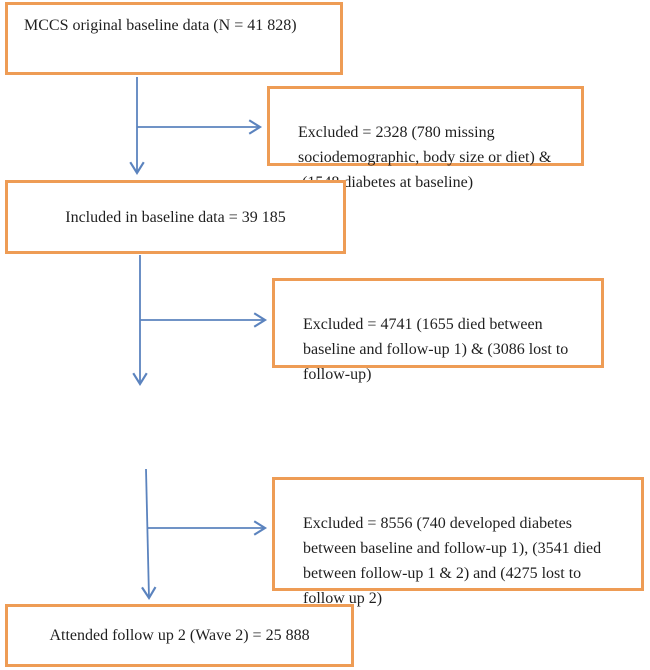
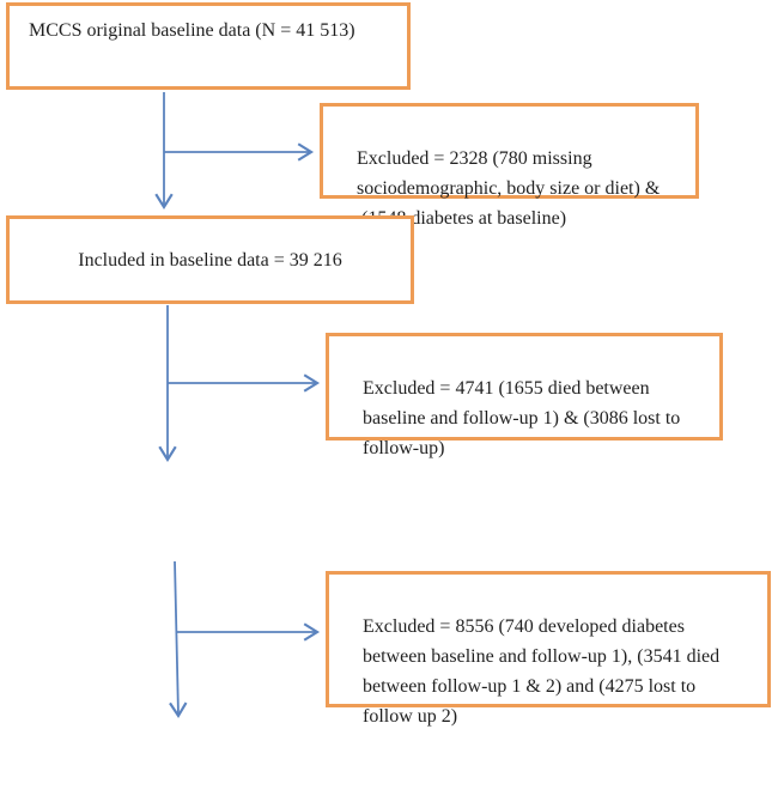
- MCCS original baseline data (N = 41 828)
+ MCCS original baseline data (N = 41 513)
  Excluded = 2328 (780 missing
  sociodemographic, body size or diet) &
  diabetes at baseline)
- Included in baseline data = 39 185
+ Included in baseline data = 39 216
  Excluded = 4741 (1655 died between
  baseline and follow-up 1) & (3086 lost to
  follow-up)
  Excluded = 8556 (740 developed diabetes
  between baseline and follow-up 1), (3541 died
  between follow-up 1 & 2) and (4275 lost to
  follow up 2)
- Attended follow up 2 (Wave 2) = 25 888
